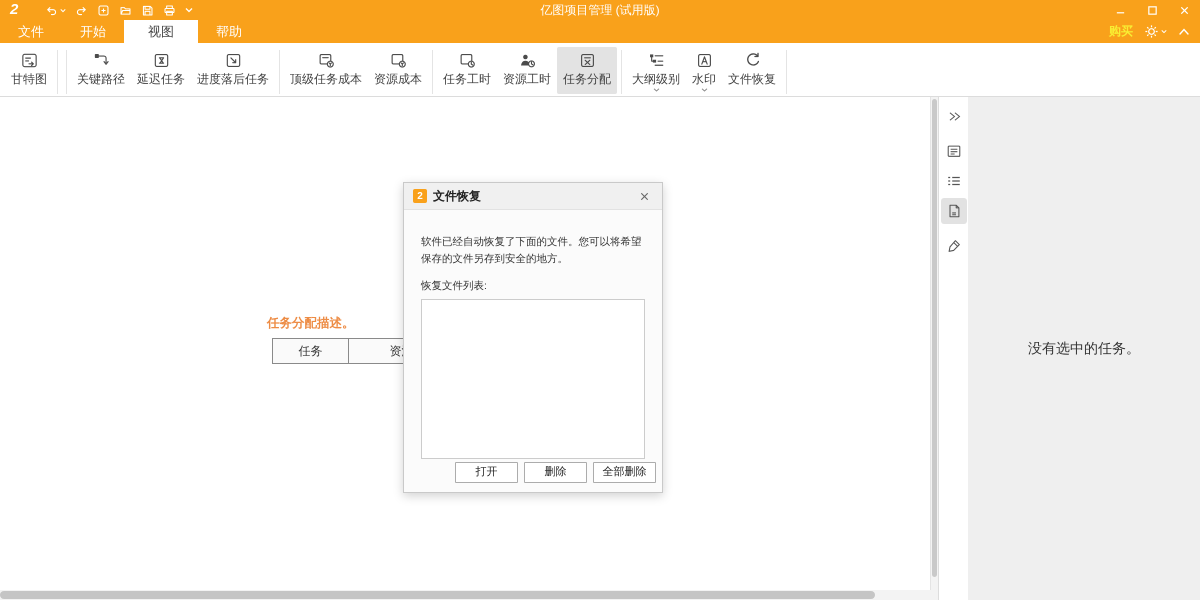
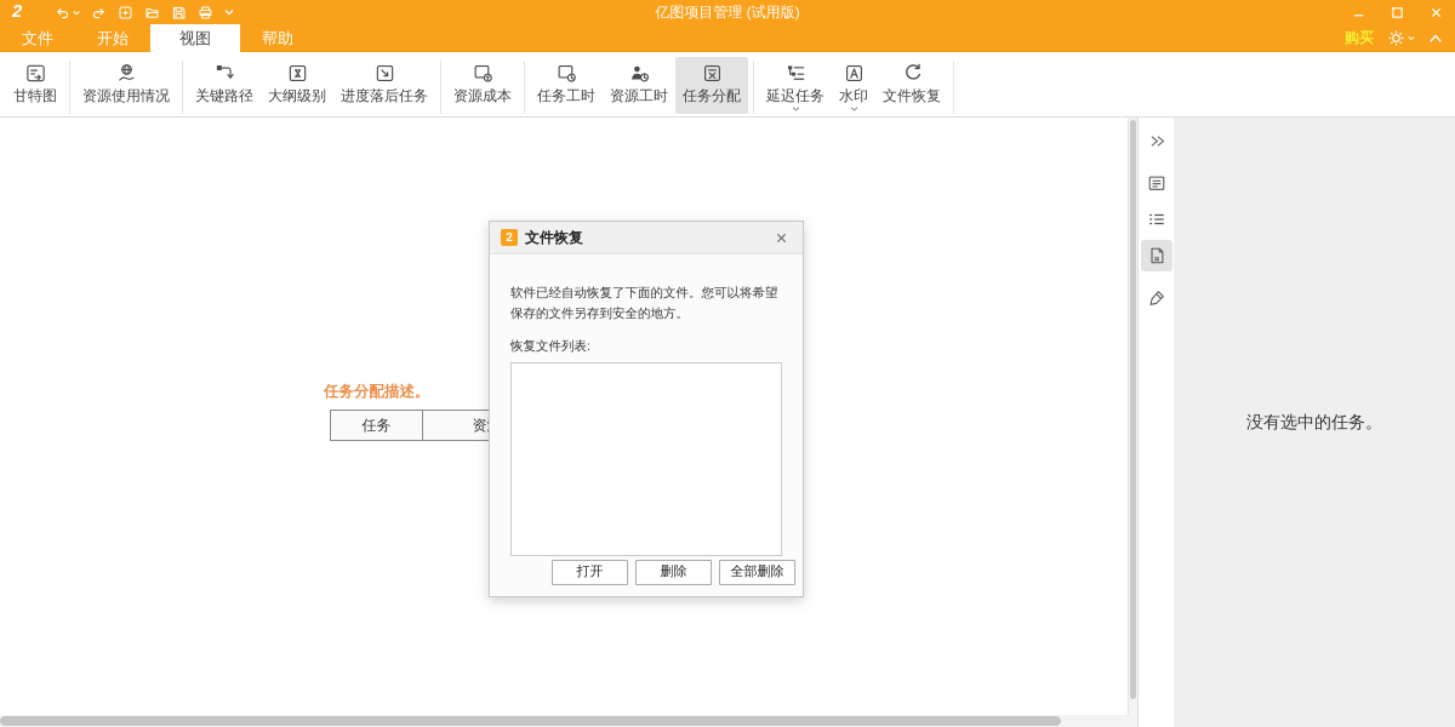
  2
  亿图项目管理 (试用版)
  文件
  开始
  视图
  帮助
  购买
  甘特图
+ 资源使用情况
  关键路径
- 延迟任务
+ 大纲级别
  进度落后任务
- 顶级任务成本
  资源成本
  任务工时
  资源工时
  任务分配
- 大纲级别
+ 延迟任务
  水印
  文件恢复
  任务分配描述。
  没有选中的任务。
  2
  文件恢复
  软件已经自动恢复了下面的文件。您可以将希望保存的文件另存到安全的地方。
  恢复文件列表:
  打开
  删除
  全部删除
